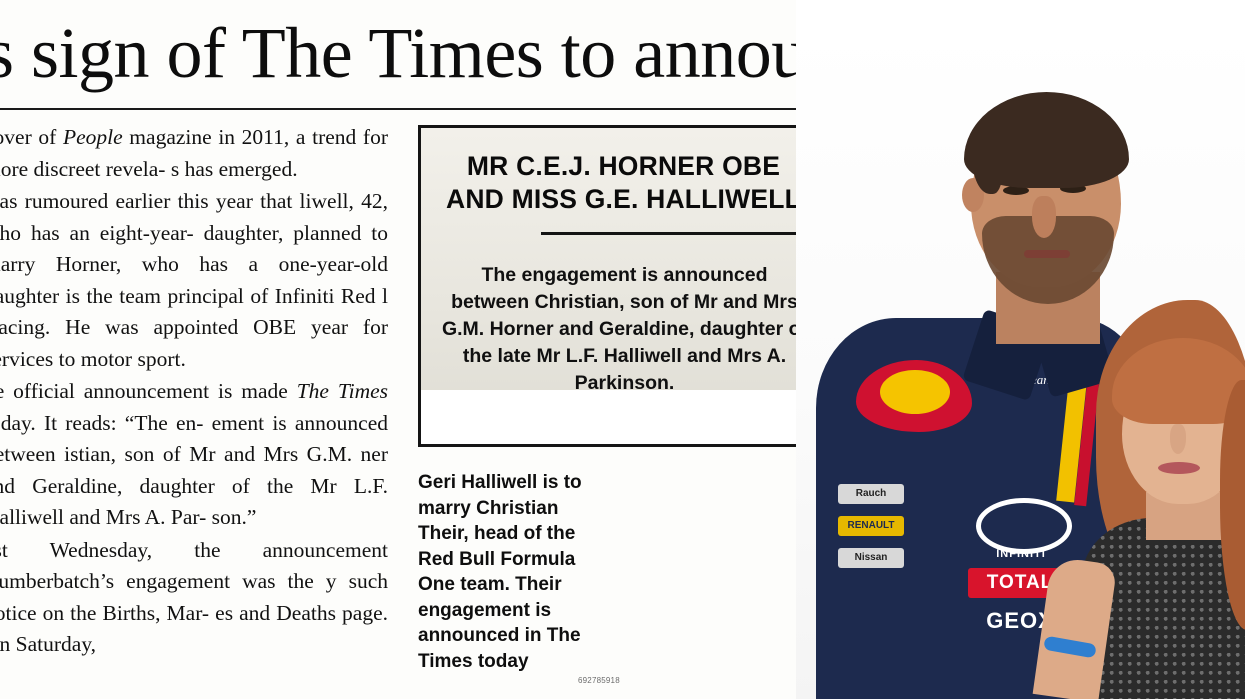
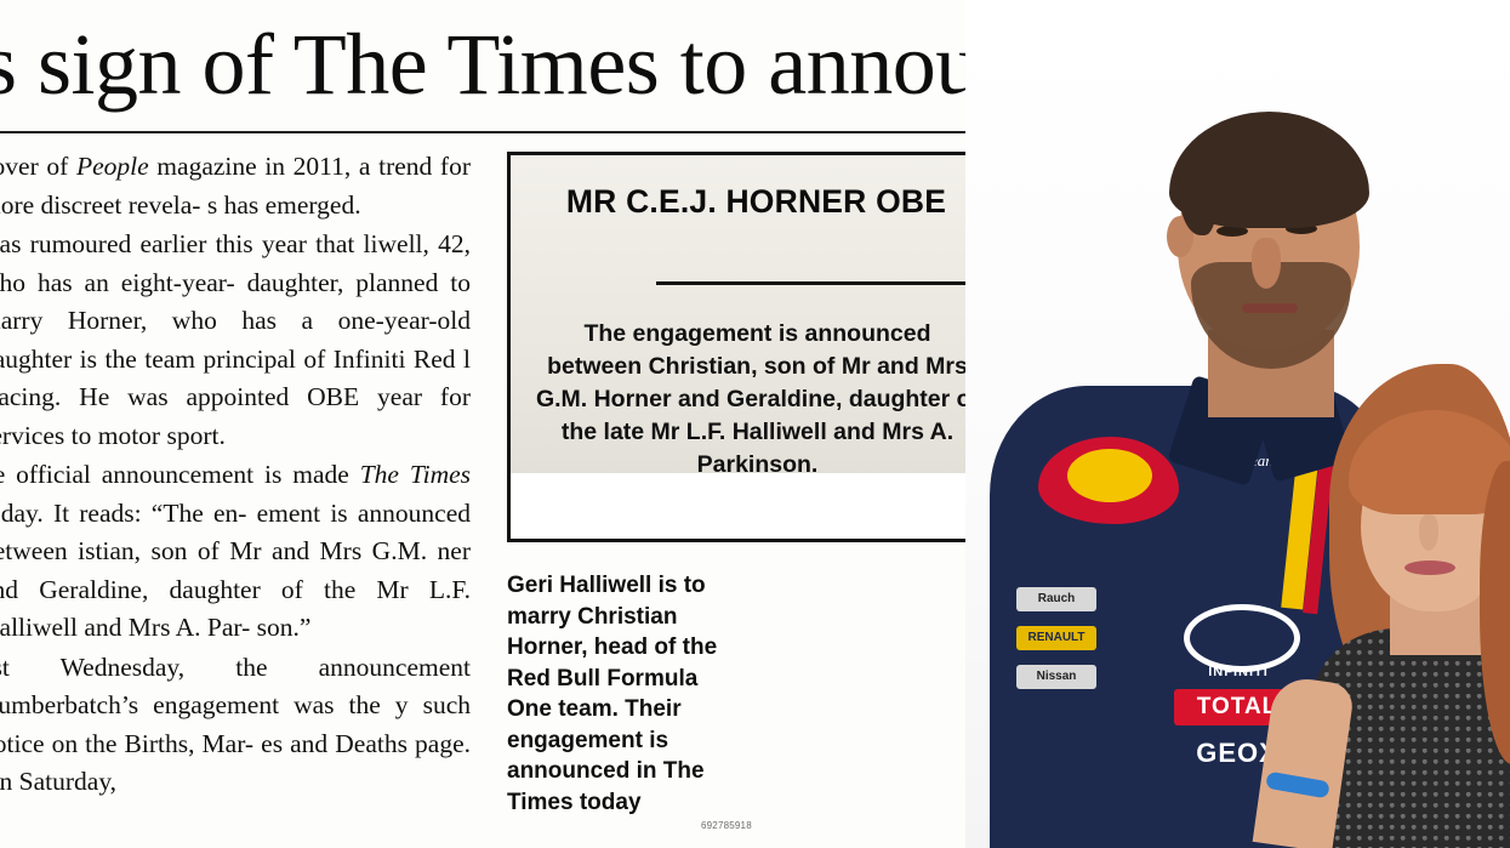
  sign of The Times to annou
  ver of People magazine in 2011, a trend for ore discreet revela- s has emerged.
  as rumoured earlier this year that liwell, 42, ho has an eight-year- daughter, planned to arry Horner, who has a one-year-old ughter is the team principal of Infiniti Red l acing. He was appointed OBE year for rvices to motor sport.
  official announcement is made The Times day. It reads: “The en- ement is announced tween istian, son of Mr and Mrs G.M. ner d Geraldine, daughter of the Mr L.F. alliwell and Mrs A. Par- son.”
  t Wednesday, the announcement umberbatch’s engagement was the y such otice on the Births, Mar- es and Deaths page. n Saturday,
  MR C.E.J. HORNER OBE
- AND MISS G.E. HALLIWELL
  The engagement is announced between Christian, son of Mr and Mrs G.M. Horner and Geraldine, daughter o the late Mr L.F. Halliwell and Mrs A. Parkinson.
- Geri Halliwell is to marry Christian Their, head of the Red Bull Formula One team. Their engagement is announced in The Times today
+ Geri Halliwell is to marry Christian Horner, head of the Red Bull Formula One team. Their engagement is announced in The Times today
  692785918
  INFINITI
  TOTAL
  GEO
  Rauch
  RENAULT
  Nissan
